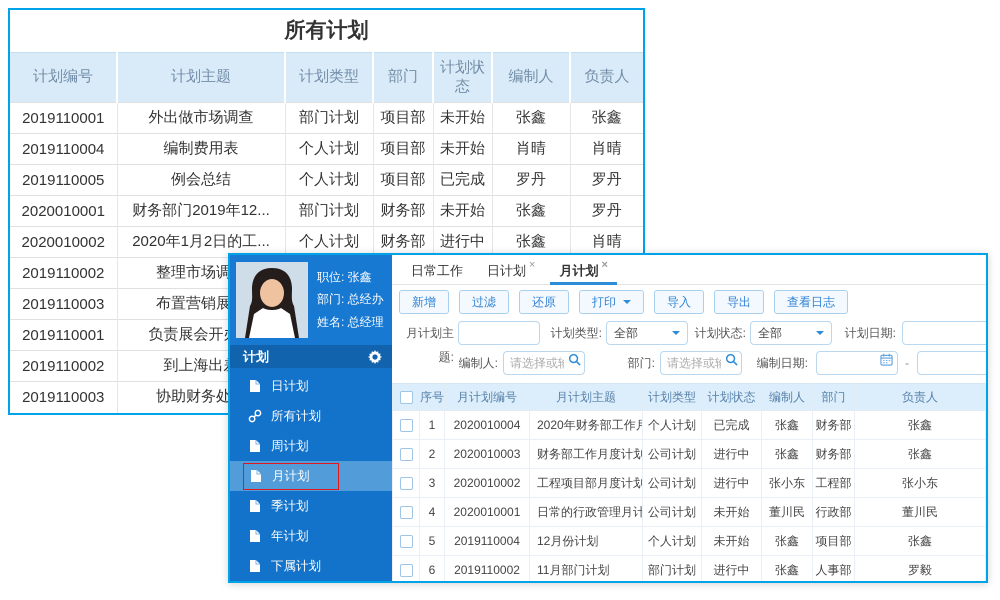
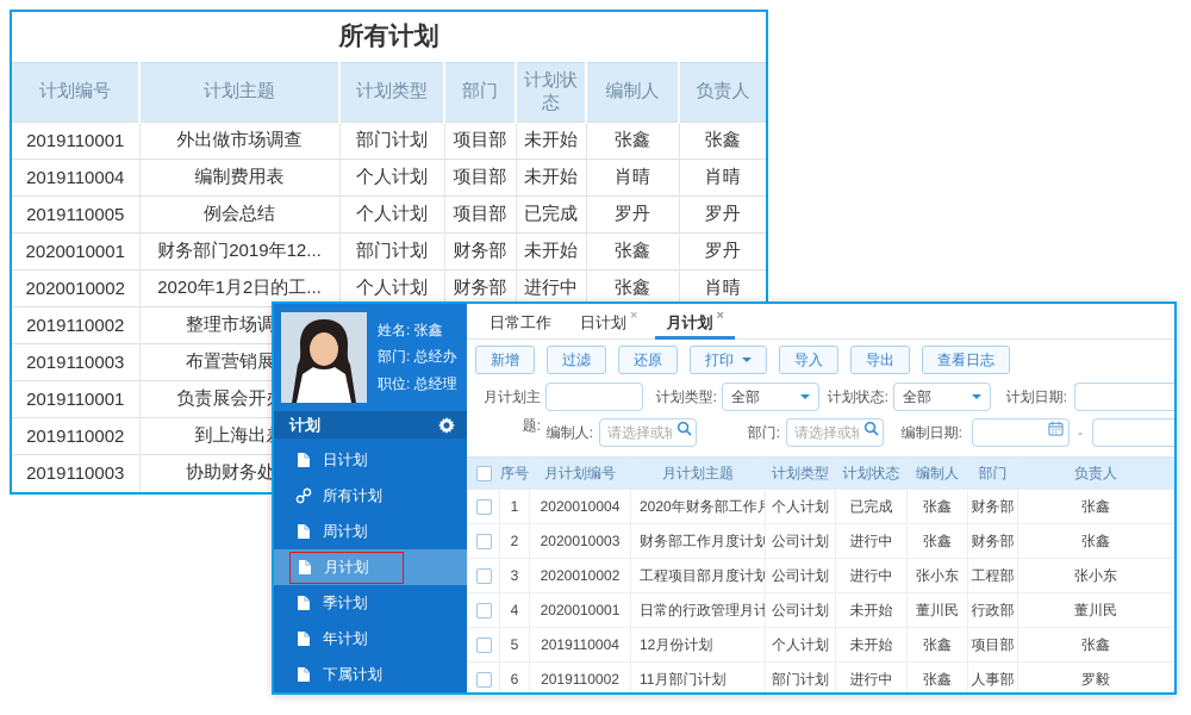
  所有计划
  计划编号	计划主题	计划类型	部门	计划状态	编制人	负责人
  2019110001	外出做市场调查	部门计划	项目部	未开始	张鑫	张鑫
  2019110004	编制费用表	个人计划	项目部	未开始	肖晴	肖晴
  2019110005	例会总结	个人计划	项目部	已完成	罗丹	罗丹
  2020010001	财务部门2019年12...	部门计划	财务部	未开始	张鑫	罗丹
  2020010002	2020年1月2日的工...	个人计划	财务部	进行中	张鑫	肖晴
  2019110002	整理市场调
  2019110003	布置营销展
  2019110001	负责展会开
  2019110002	到上海出
  2019110003	协助财务处
- 职位: 张鑫
+ 姓名: 张鑫
  部门: 总经办
- 姓名: 总经理
+ 职位: 总经理
  计划
  日计划
  所有计划
  周计划
  月计划
  季计划
  年计划
  下属计划
  日常工作
  日计划
  ×
  月计划
  ×
  新增
  过滤
  还原
  打印
  导入
  导出
  查看日志
  月计划主题:
  计划类型:
  全部
  计划状态:
  全部
  计划日期:
  编制人:
  请选择或输
  部门:
  请选择或输
  编制日期:
  -
  	序号	月计划编号	月计划主题	计划类型	计划状态	编制人	部门	负责人
  	1	2020010004	2020年财务部工作月	个人计划	已完成	张鑫	财务部	张鑫
  	2	2020010003	财务部工作月度计划	公司计划	进行中	张鑫	财务部	张鑫
  	3	2020010002	工程项目部月度计划	公司计划	进行中	张小东	工程部	张小东
  	4	2020010001	日常的行政管理月计	公司计划	未开始	董川民	行政部	董川民
  	5	2019110004	12月份计划	个人计划	未开始	张鑫	项目部	张鑫
  	6	2019110002	11月部门计划	部门计划	进行中	张鑫	人事部	罗毅
